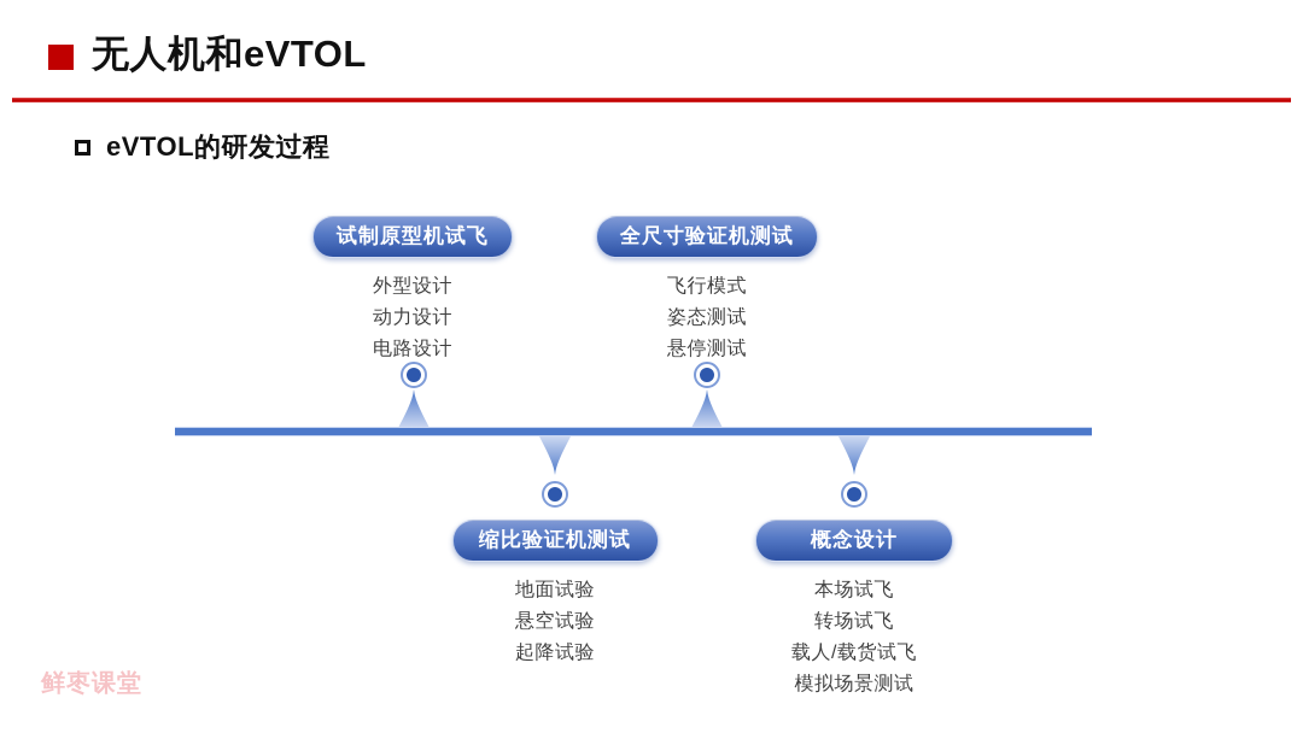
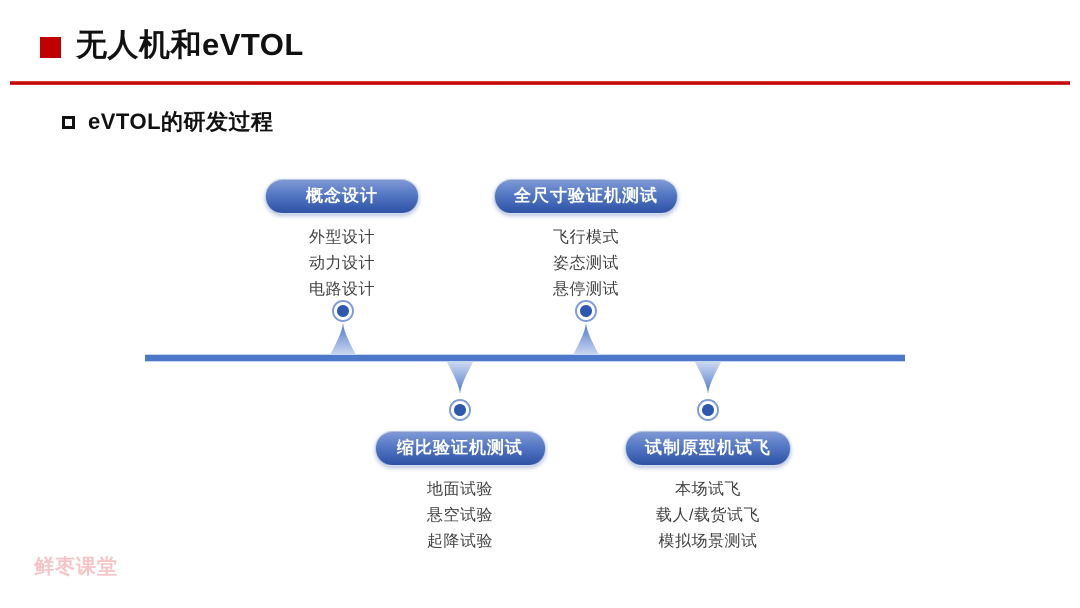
  无人机和eVTOL
  eVTOL的研发过程
- 试制原型机试飞
+ 概念设计
  外型设计
  动力设计
  电路设计
  全尺寸验证机测试
  飞行模式
  姿态测试
  悬停测试
  缩比验证机测试
  地面试验
  悬空试验
  起降试验
- 概念设计
+ 试制原型机试飞
  本场试飞
- 转场试飞
  载人/载货试飞
  模拟场景测试
  鲜枣课堂
